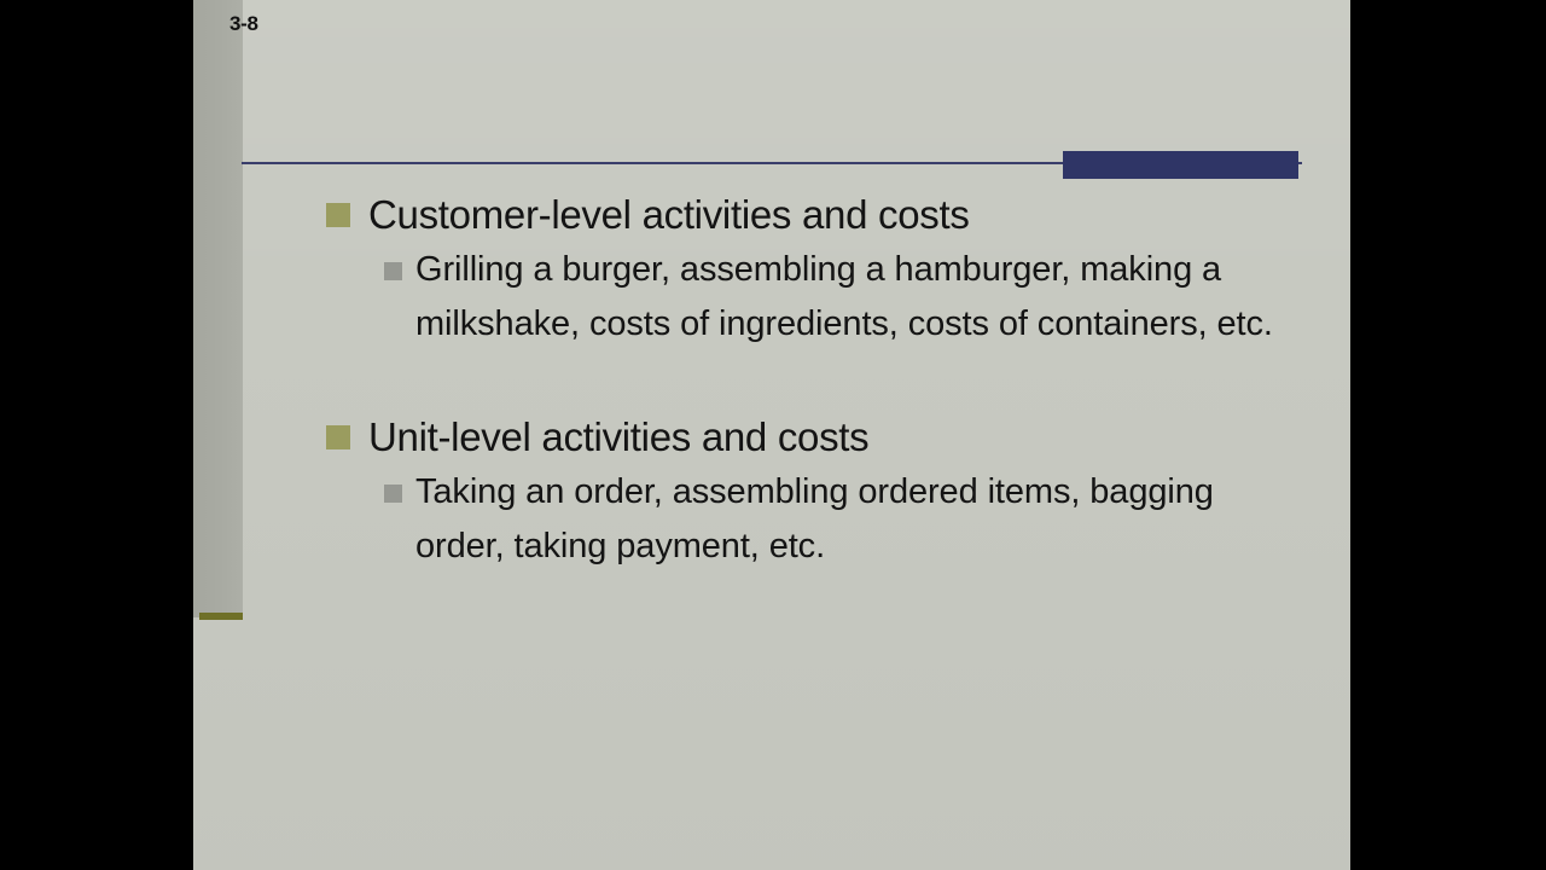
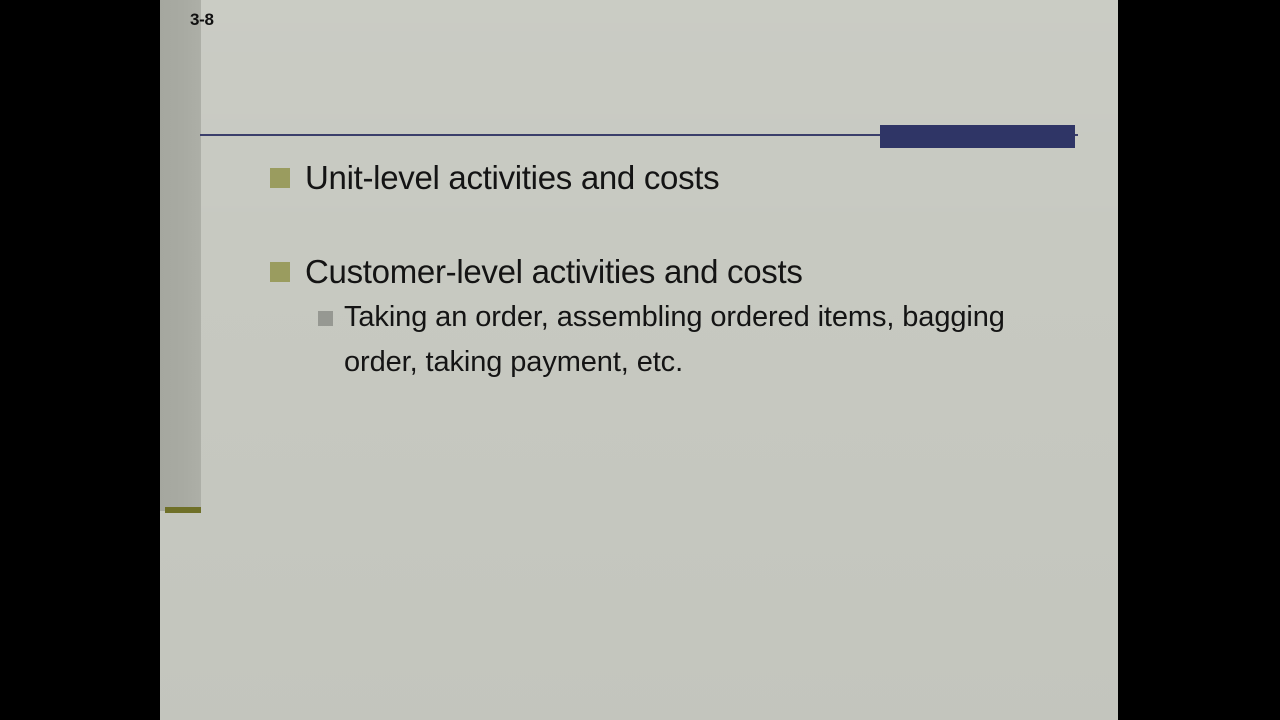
  3-8
- Customer-level activities and costs
+ Unit-level activities and costs
- Grilling a burger, assembling a hamburger, making a milkshake, costs of ingredients, costs of containers, etc.
- Unit-level activities and costs
+ Customer-level activities and costs
  Taking an order, assembling ordered items, bagging order, taking payment, etc.
